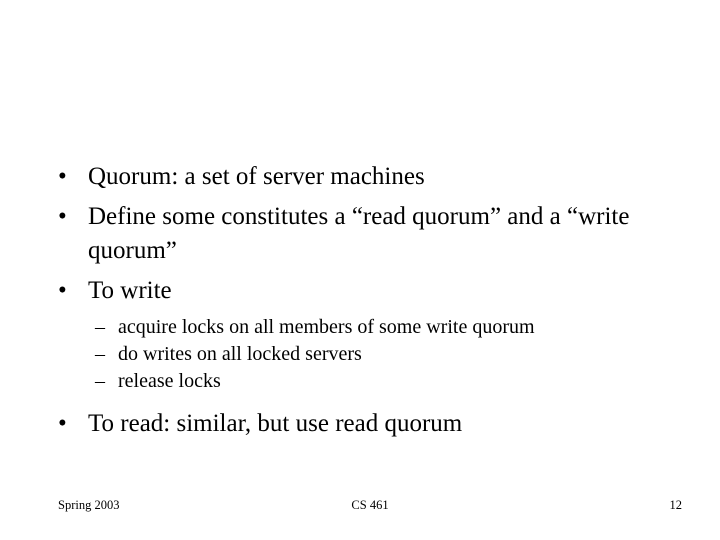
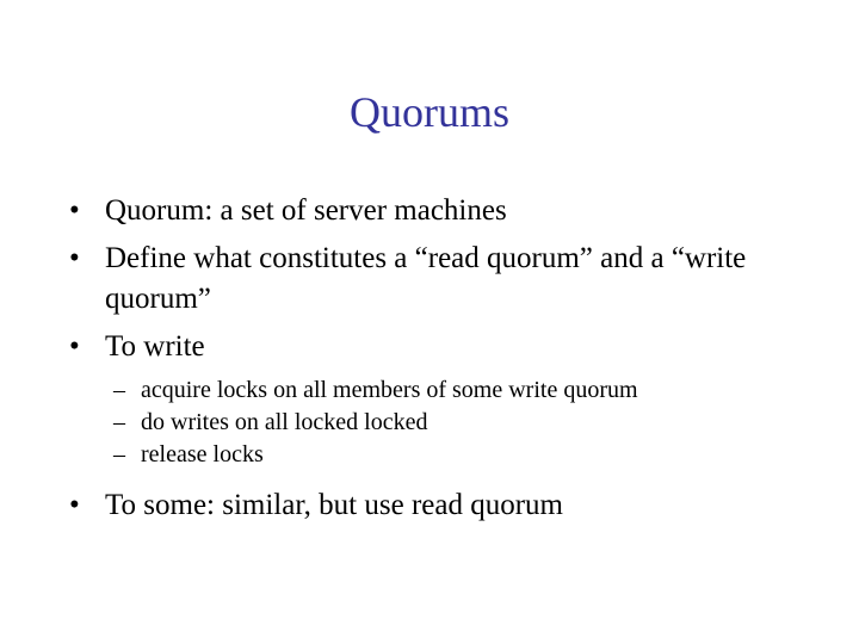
+ Quorums
  •
  Quorum: a set of server machines
  •
- Define some constitutes a “read quorum” and a “write quorum”
+ Define what constitutes a “read quorum” and a “write quorum”
  •
  To write
  –
  acquire locks on all members of some write quorum
  –
- do writes on all locked servers
+ do writes on all locked locked
  –
  release locks
  •
- To read: similar, but use read quorum
+ To some: similar, but use read quorum
- Spring 2003
- CS 461
- 12
